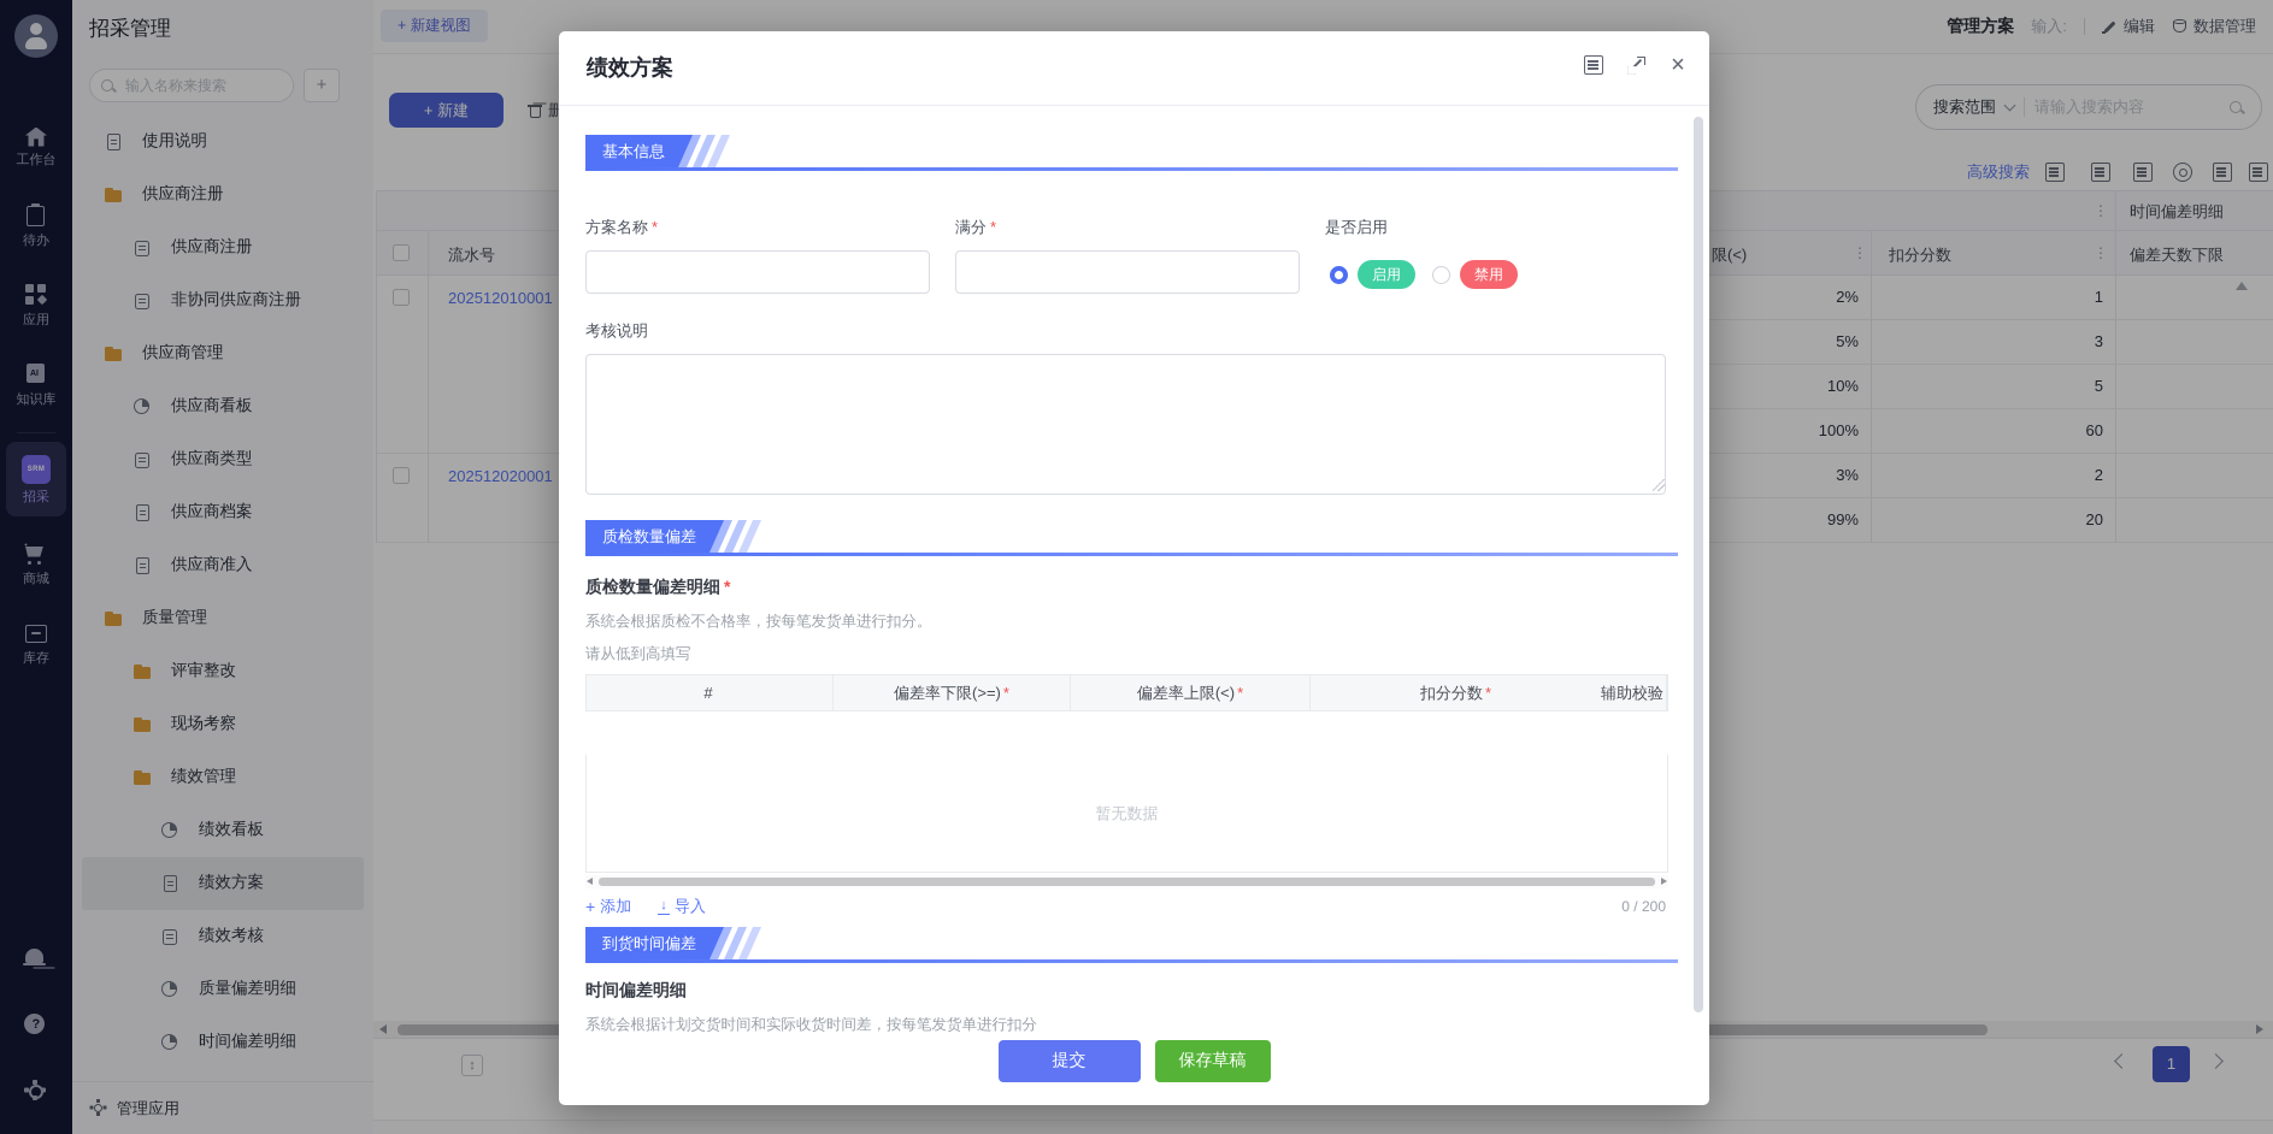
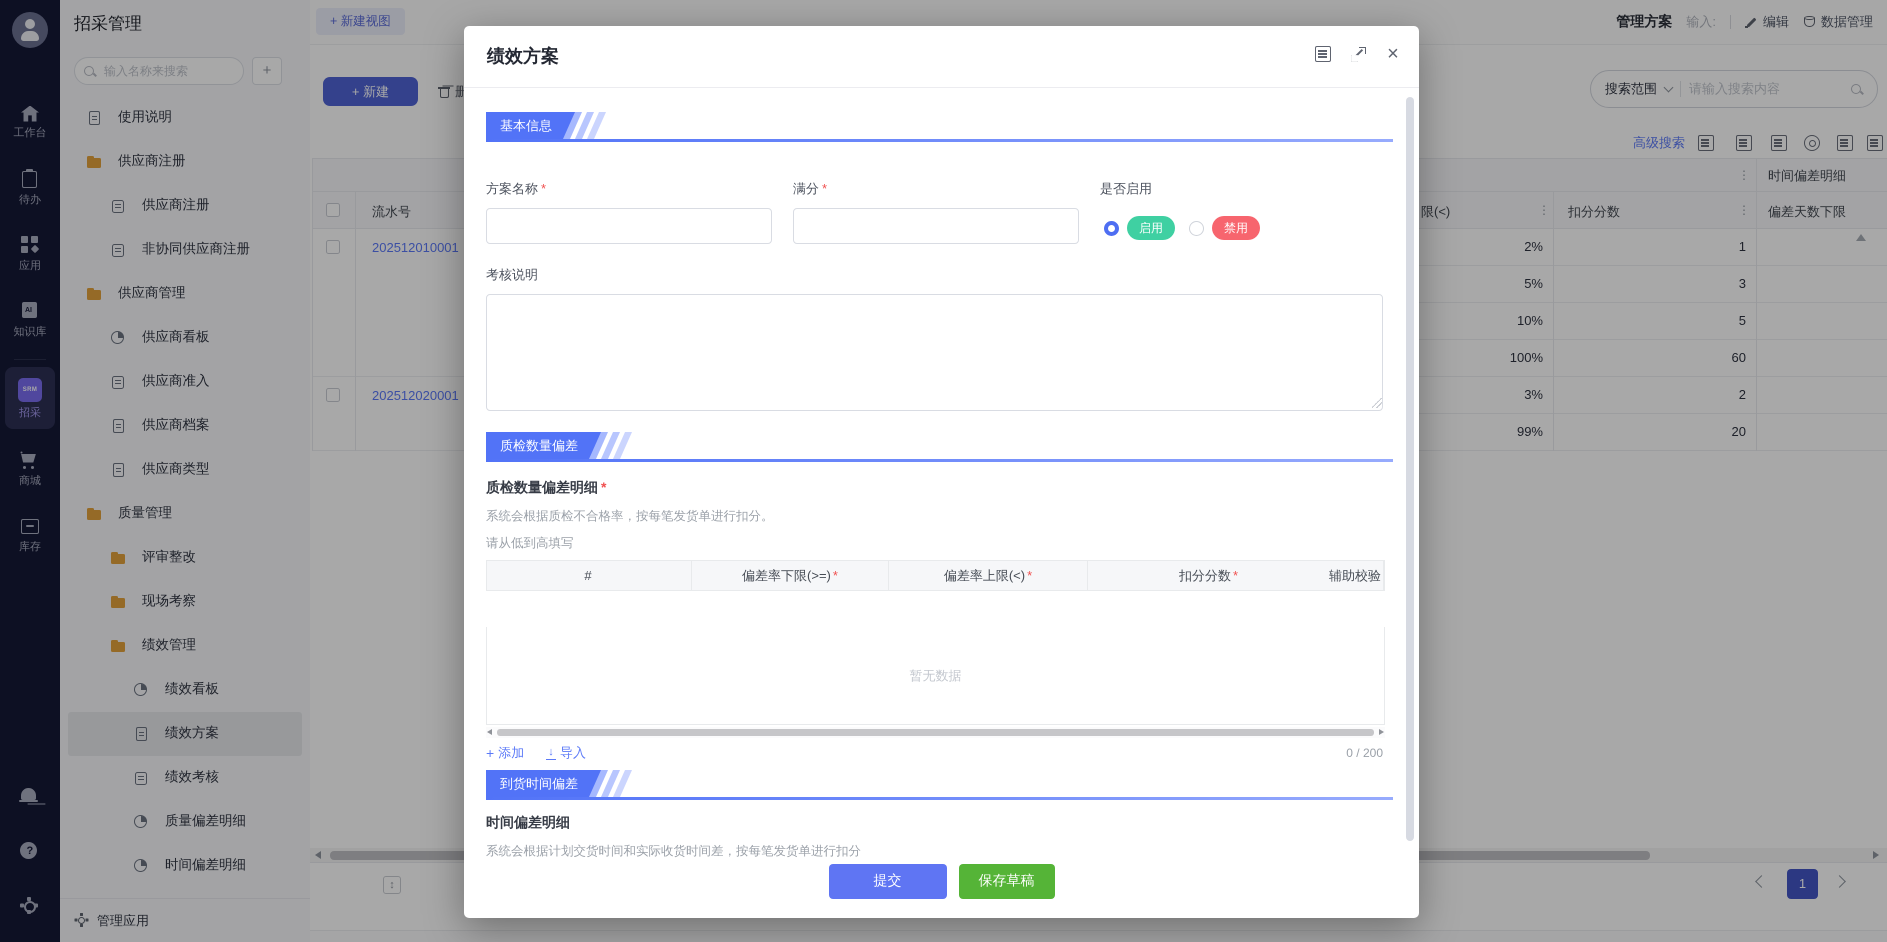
  工作台
  待办
  应用
  知识库
  招采
  商城
  库存
  招采管理
  输入名称来搜索
  +
  使用说明
  供应商注册
  供应商注册
  非协同供应商注册
  供应商管理
  供应商看板
- 供应商类型
+ 供应商准入
  供应商档案
- 供应商准入
+ 供应商类型
  质量管理
  评审整改
  现场考察
  绩效管理
  绩效看板
  绩效方案
  绩效考核
  质量偏差明细
  时间偏差明细
  管理应用
  + 新建视图
  管理方案
  输入:
  编辑
  数据管理
  + 新建
  搜索范围
  请输入搜索内容
  高级搜索
  ⋮
  时间偏差明细
  限(<)
  ⋮
  扣分分数
  ⋮
  偏差天数下限
  流水号
  2%
  1
  5%
  3
  10%
  5
  100%
  60
  3%
  2
  99%
  20
  202512010001
  202512020001
  ↕
  1
  绩效方案
  ×
  基本信息
  方案名称 *
  满分 *
  是否启用
  启用
  禁用
  考核说明
  质检数量偏差
  质检数量偏差明细 *
  系统会根据质检不合格率，按每笔发货单进行扣分。
  请从低到高填写
  #
  偏差率下限(>=)
  *
  偏差率上限(<)
  *
  扣分分数
  *
  辅助校验
  暂无数据
  +
  添加
  ↓
  导入
  0 / 200
  到货时间偏差
  时间偏差明细
  系统会根据计划交货时间和实际收货时间差，按每笔发货单进行扣分
  提交
  保存草稿
